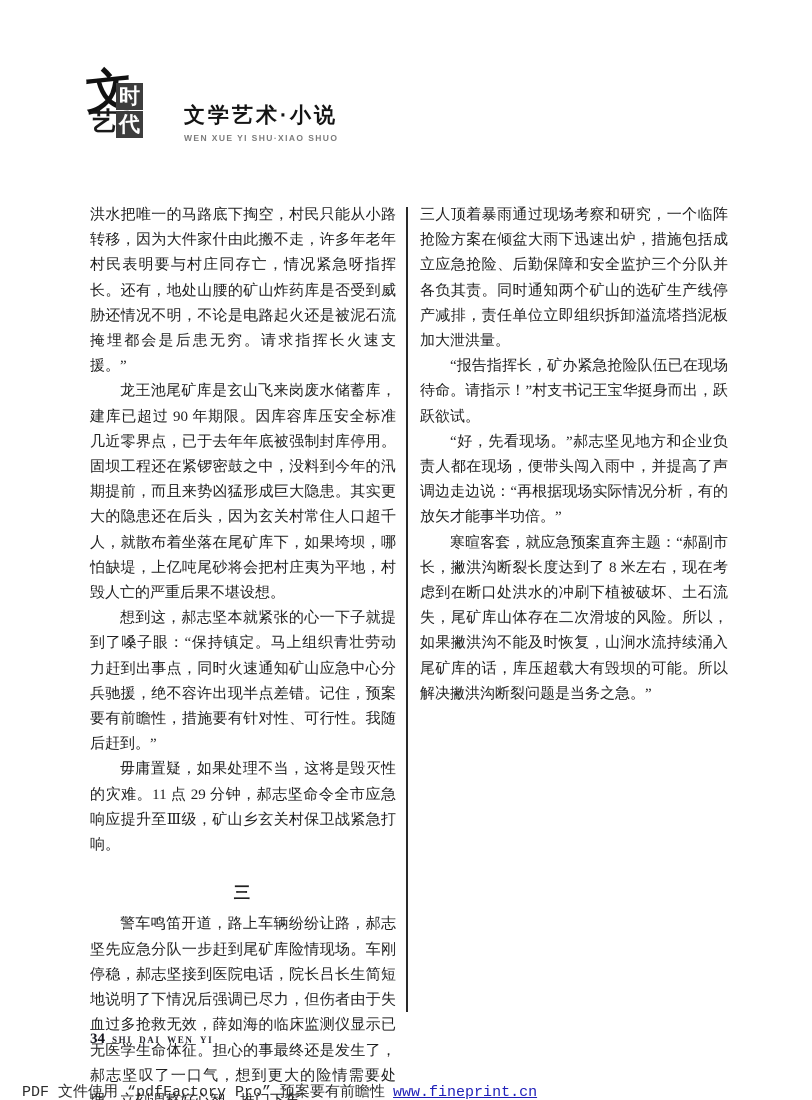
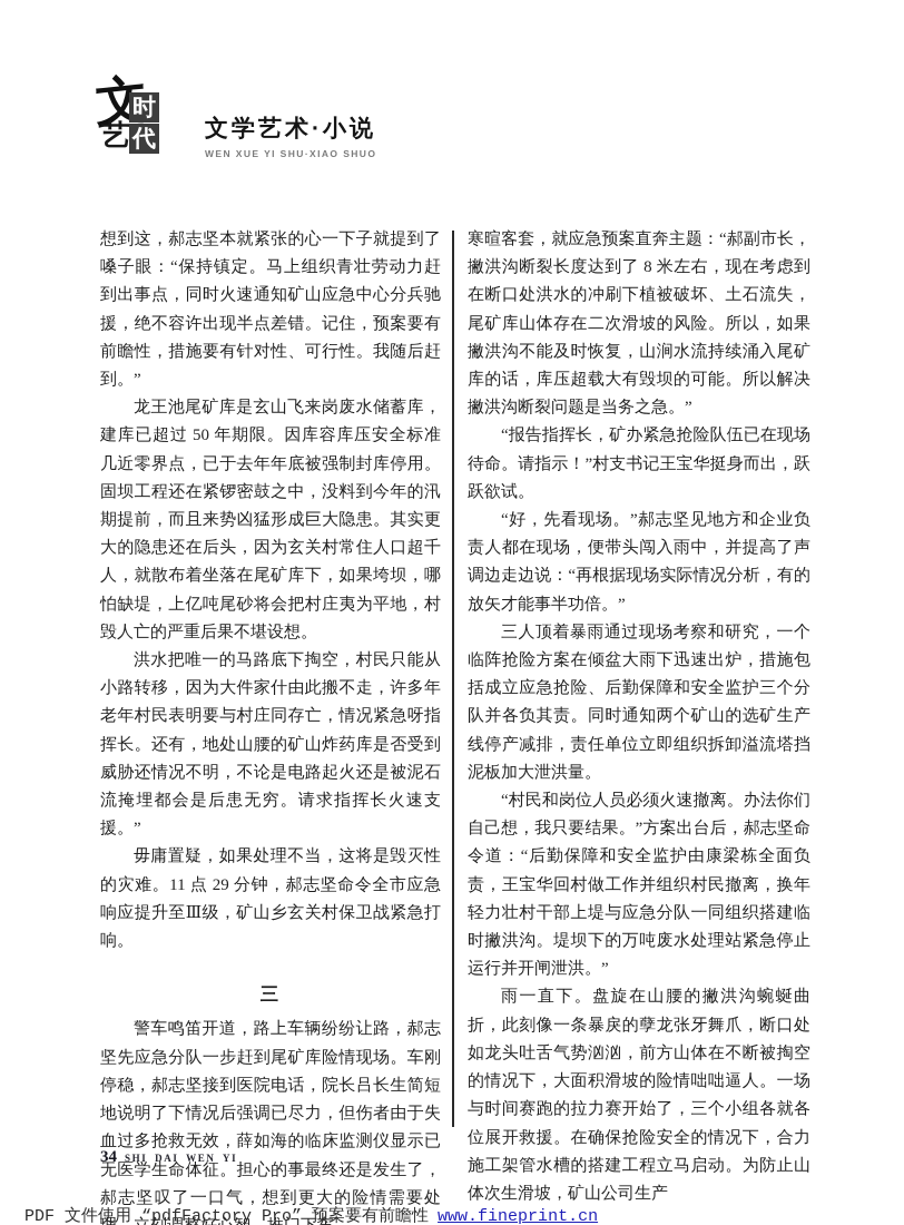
  艺
  时
  代
  文学艺术·小说
  WEN XUE YI SHU·XIAO SHUO
- 洪水把唯一的马路底下掏空，村民只能从小路转移，因为大件家什由此搬不走，许多年老年村民表明要与村庄同存亡，情况紧急呀指挥长。还有，地处山腰的矿山炸药库是否受到威胁还情况不明，不论是电路起火还是被泥石流掩埋都会是后患无穷。请求指挥长火速支援。”
+ 想到这，郝志坚本就紧张的心一下子就提到了嗓子眼：“保持镇定。马上组织青壮劳动力赶到出事点，同时火速通知矿山应急中心分兵驰援，绝不容许出现半点差错。记住，预案要有前瞻性，措施要有针对性、可行性。我随后赶到。”
- 龙王池尾矿库是玄山飞来岗废水储蓄库，建库已超过 90 年期限。因库容库压安全标准几近零界点，已于去年年底被强制封库停用。固坝工程还在紧锣密鼓之中，没料到今年的汛期提前，而且来势凶猛形成巨大隐患。其实更大的隐患还在后头，因为玄关村常住人口超千人，就散布着坐落在尾矿库下，如果垮坝，哪怕缺堤，上亿吨尾砂将会把村庄夷为平地，村毁人亡的严重后果不堪设想。
+ 龙王池尾矿库是玄山飞来岗废水储蓄库，建库已超过 50 年期限。因库容库压安全标准几近零界点，已于去年年底被强制封库停用。固坝工程还在紧锣密鼓之中，没料到今年的汛期提前，而且来势凶猛形成巨大隐患。其实更大的隐患还在后头，因为玄关村常住人口超千人，就散布着坐落在尾矿库下，如果垮坝，哪怕缺堤，上亿吨尾砂将会把村庄夷为平地，村毁人亡的严重后果不堪设想。
- 想到这，郝志坚本就紧张的心一下子就提到了嗓子眼：“保持镇定。马上组织青壮劳动力赶到出事点，同时火速通知矿山应急中心分兵驰援，绝不容许出现半点差错。记住，预案要有前瞻性，措施要有针对性、可行性。我随后赶到。”
+ 洪水把唯一的马路底下掏空，村民只能从小路转移，因为大件家什由此搬不走，许多年老年村民表明要与村庄同存亡，情况紧急呀指挥长。还有，地处山腰的矿山炸药库是否受到威胁还情况不明，不论是电路起火还是被泥石流掩埋都会是后患无穷。请求指挥长火速支援。”
  毋庸置疑，如果处理不当，这将是毁灭性的灾难。11 点 29 分钟，郝志坚命令全市应急响应提升至Ⅲ级，矿山乡玄关村保卫战紧急打响。
  三
  警车鸣笛开道，路上车辆纷纷让路，郝志坚先应急分队一步赶到尾矿库险情现场。车刚停稳，郝志坚接到医院电话，院长吕长生简短地说明了下情况后强调已尽力，但伤者由于失血过多抢救无效，薛如海的临床监测仪显示已无医学生命体征。担心的事最终还是发生了，郝志坚叹了一口气，想到更大的险情需要处
- 三人顶着暴雨通过现场考察和研究，一个临阵抢险方案在倾盆大雨下迅速出炉，措施包括成立应急抢险、后勤保障和安全监护三个分队并各负其责。同时通知两个矿山的选矿生产线停产减排，责任单位立即组织拆卸溢流塔挡泥板加大泄洪量。
+ 寒暄客套，就应急预案直奔主题：“郝副市长，撇洪沟断裂长度达到了 8 米左右，现在考虑到在断口处洪水的冲刷下植被破坏、土石流失，尾矿库山体存在二次滑坡的风险。所以，如果撇洪沟不能及时恢复，山涧水流持续涌入尾矿库的话，库压超载大有毁坝的可能。所以解决撇洪沟断裂问题是当务之急。”
  “报告指挥长，矿办紧急抢险队伍已在现场待命。请指示！”村支书记王宝华挺身而出，跃跃欲试。
  “好，先看现场。”郝志坚见地方和企业负责人都在现场，便带头闯入雨中，并提高了声调边走边说：“再根据现场实际情况分析，有的放矢才能事半功倍。”
- 寒暄客套，就应急预案直奔主题：“郝副市长，撇洪沟断裂长度达到了 8 米左右，现在考虑到在断口处洪水的冲刷下植被破坏、土石流失，尾矿库山体存在二次滑坡的风险。所以，如果撇洪沟不能及时恢复，山涧水流持续涌入尾矿库的话，库压超载大有毁坝的可能。所以解决撇洪沟断裂问题是当务之急。”
+ 三人顶着暴雨通过现场考察和研究，一个临阵抢险方案在倾盆大雨下迅速出炉，措施包括成立应急抢险、后勤保障和安全监护三个分队并各负其责。同时通知两个矿山的选矿生产线停产减排，责任单位立即组织拆卸溢流塔挡泥板加大泄洪量。
+ “村民和岗位人员必须火速撤离。办法你们自己想，我只要结果。”方案出台后，郝志坚命令道：“后勤保障和安全监护由康梁栋全面负责，王宝华回村做工作并组织村民撤离，换年轻力壮村干部上堤与应急分队一同组织搭建临时撇洪沟。堤坝下的万吨废水处理站紧急停止运行并开闸泄洪。”
+ 雨一直下。盘旋在山腰的撇洪沟蜿蜒曲折，此刻像一条暴戾的孽龙张牙舞爪，断口处如龙头吐舌气势汹汹，前方山体在不断被掏空的情况下，大面积滑坡的险情咄咄逼人。一场与时间赛跑的拉力赛开始了，三个小组各就各位展开救援。在确保抢险安全的情况下，合力施工架管水槽的搭建工程立马启动。为防止山体次生滑坡，矿山公司生产
  34
  SHI DAI WEN YI
  PDF 文件使用 “pdfFactory Pro” 预案要有前瞻性 www.fineprint.cn
